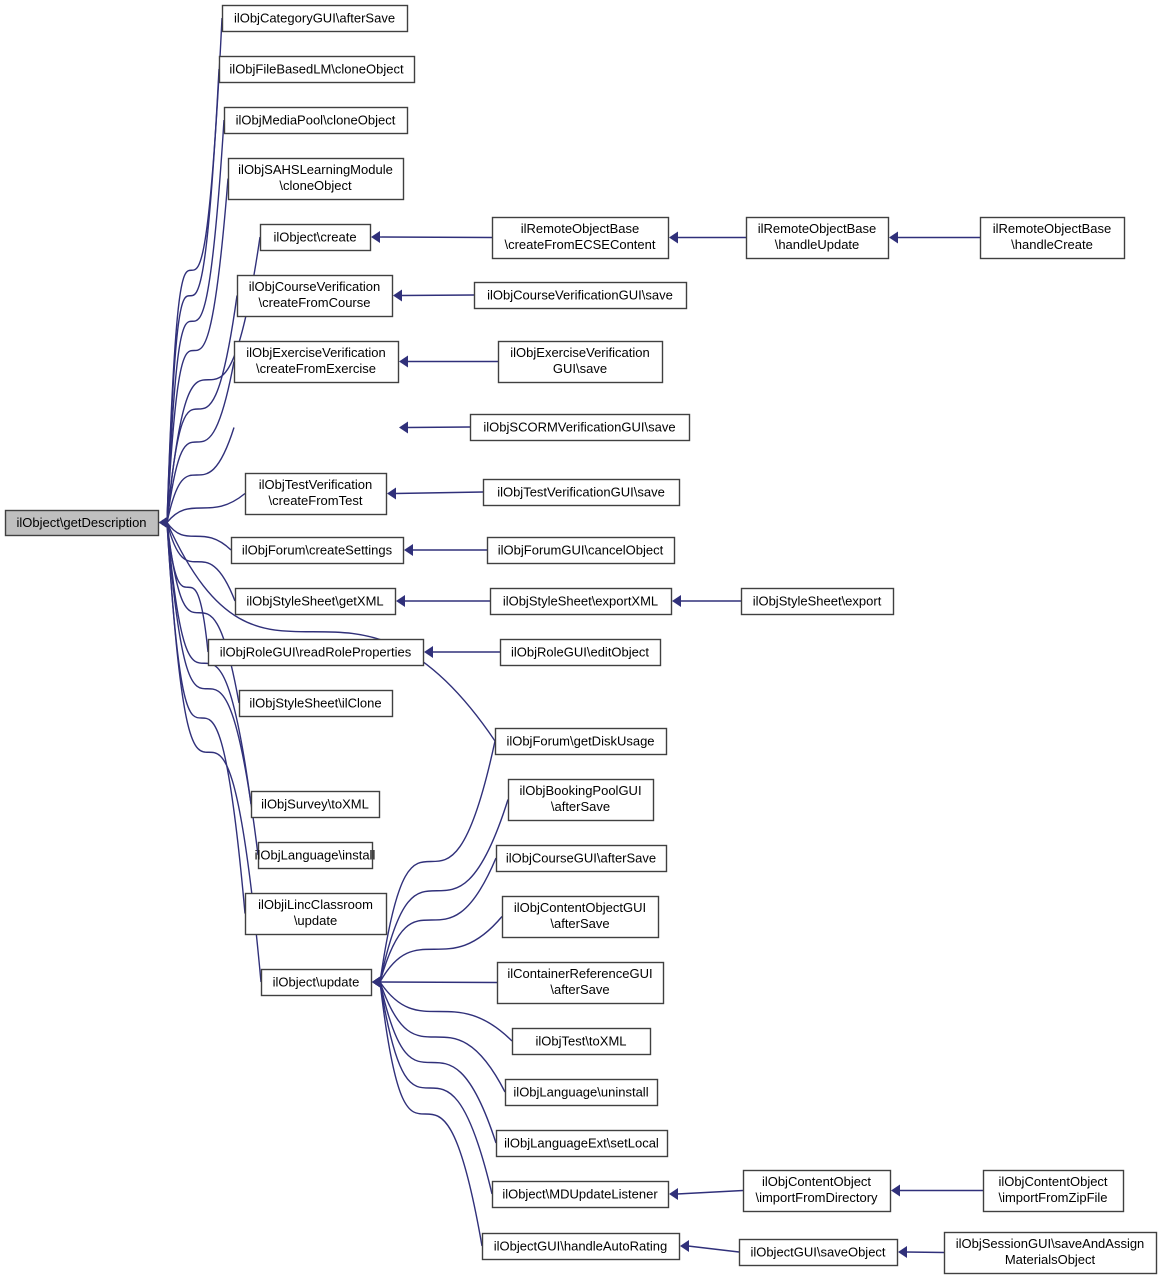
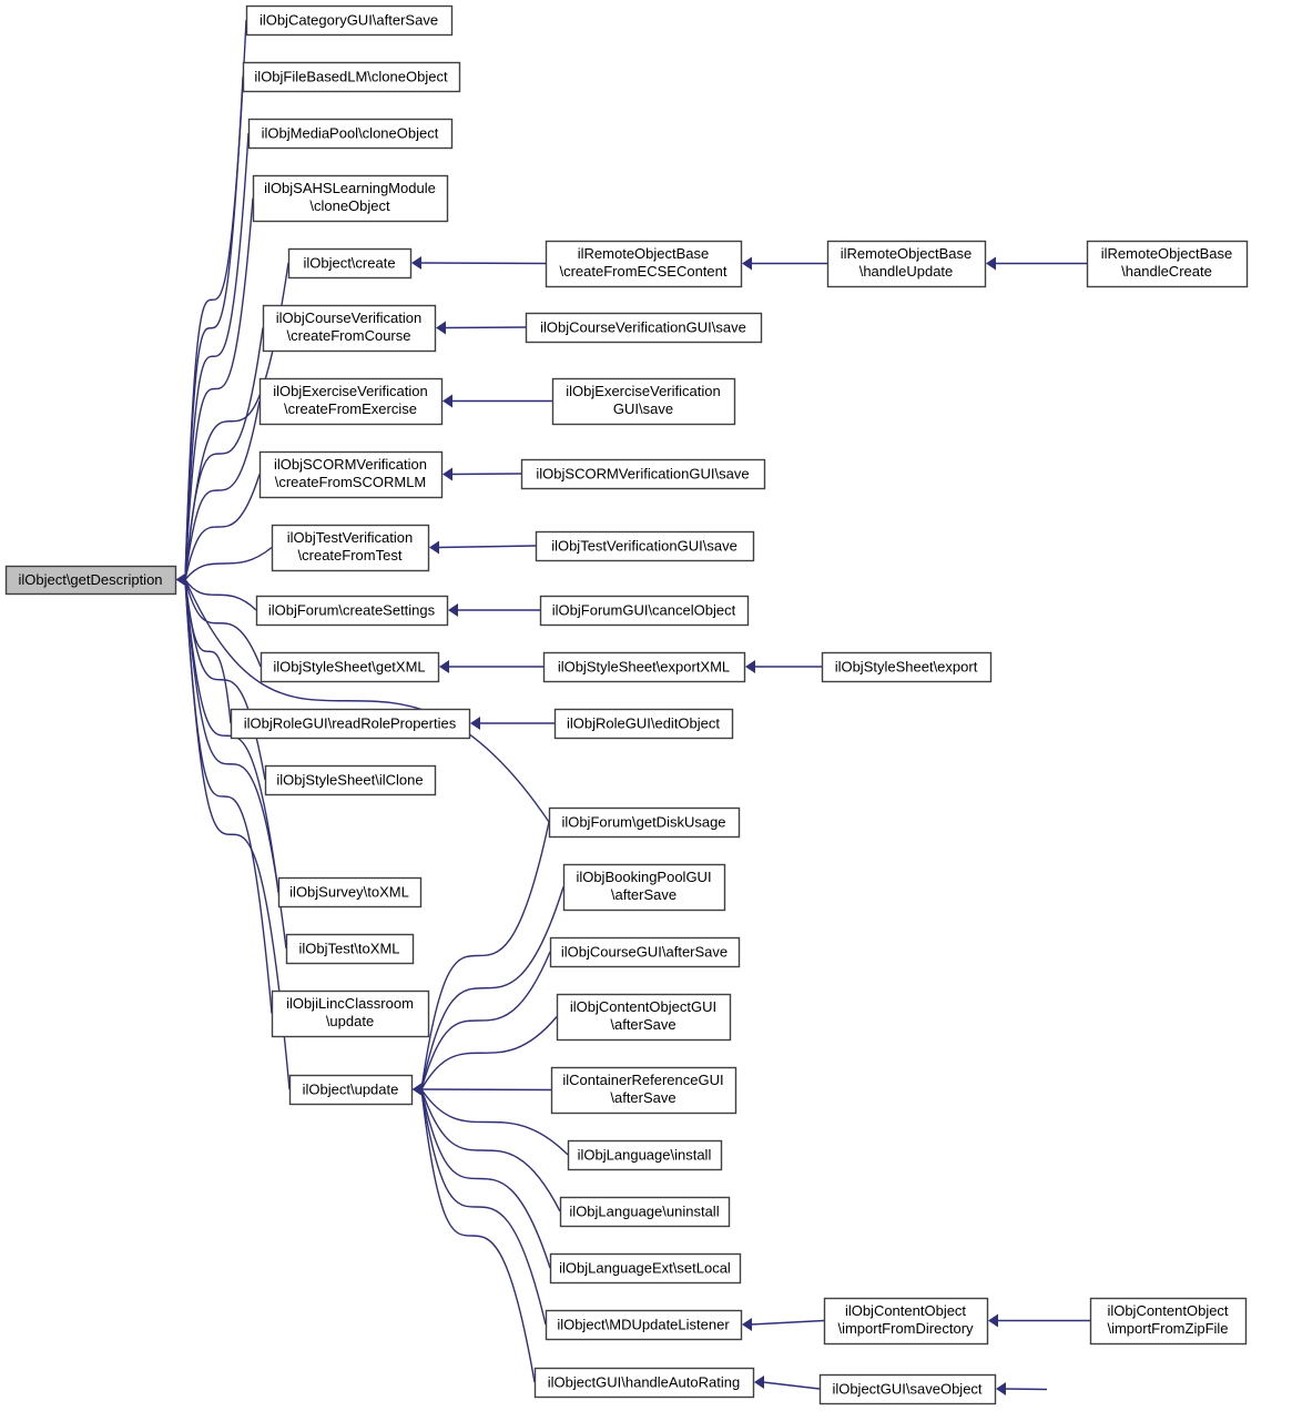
  ilObject\getDescription
  ilObjCategoryGUI\afterSave
  ilObjFileBasedLM\cloneObject
  ilObjMediaPool\cloneObject
  ilObjSAHSLearningModule
  \cloneObject
  ilObject\create
  ilObjCourseVerification
  \createFromCourse
  ilObjExerciseVerification
  \createFromExercise
+ ilObjSCORMVerification
+ \createFromSCORMLM
  ilObjTestVerification
  \createFromTest
  ilObjForum\createSettings
  ilObjStyleSheet\getXML
  ilObjRoleGUI\readRoleProperties
  ilObjStyleSheet\ilClone
  ilObjSurvey\toXML
- ilObjLanguage\install
+ ilObjTest\toXML
  ilObjiLincClassroom
  \update
  ilObject\update
  ilRemoteObjectBase
  \createFromECSEContent
  ilObjCourseVerificationGUI\save
  ilObjExerciseVerification
  GUI\save
  ilObjSCORMVerificationGUI\save
  ilObjTestVerificationGUI\save
  ilObjForumGUI\cancelObject
  ilObjStyleSheet\exportXML
  ilObjRoleGUI\editObject
  ilObjForum\getDiskUsage
  ilObjBookingPoolGUI
  \afterSave
  ilObjCourseGUI\afterSave
  ilObjContentObjectGUI
  \afterSave
  ilContainerReferenceGUI
  \afterSave
- ilObjTest\toXML
+ ilObjLanguage\install
  ilObjLanguage\uninstall
  ilObjLanguageExt\setLocal
  ilObject\MDUpdateListener
  ilObjectGUI\handleAutoRating
  ilRemoteObjectBase
  \handleUpdate
  ilObjStyleSheet\export
  ilObjContentObject
  \importFromDirectory
  ilObjectGUI\saveObject
  ilRemoteObjectBase
  \handleCreate
  ilObjContentObject
  \importFromZipFile
- ilObjSessionGUI\saveAndAssign
- MaterialsObject
